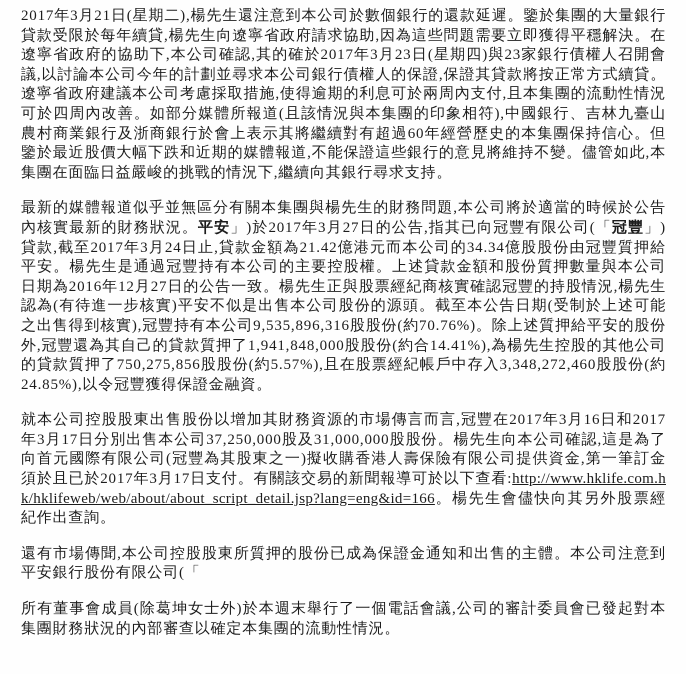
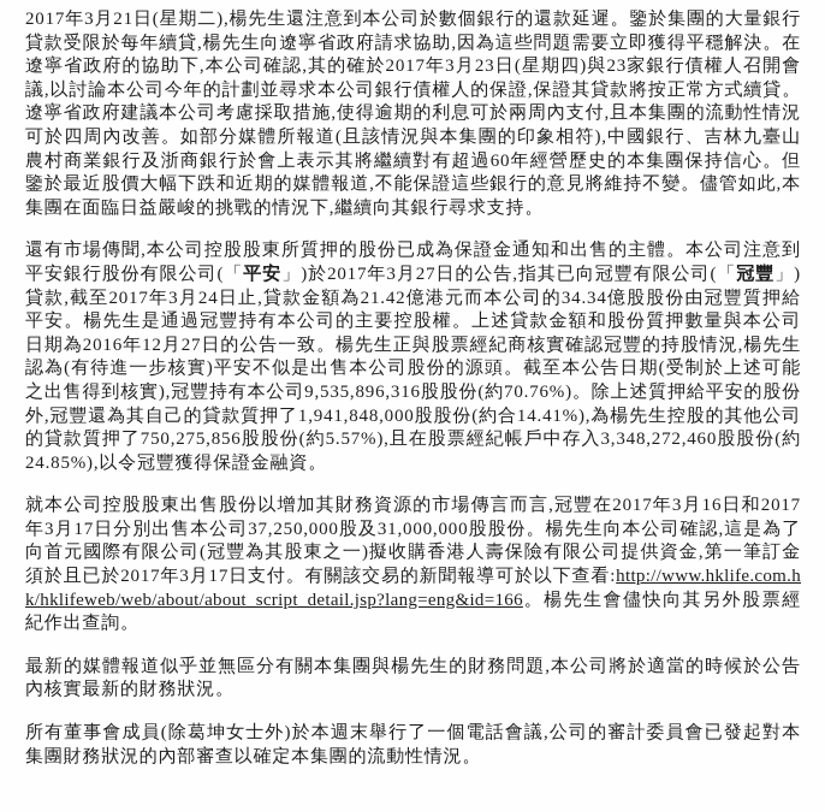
  2017年3月21日(星期二),楊先生還注意到本公司於數個銀行的還款延遲。鑒於集團的大量銀行貸款受限於每年續貸,楊先生向遼寧省政府請求協助,因為這些問題需要立即獲得平穩解決。在遼寧省政府的協助下,本公司確認,其的確於2017年3月23日(星期四)與23家銀行債權人召開會議,以討論本公司今年的計劃並尋求本公司銀行債權人的保證,保證其貸款將按正常方式續貸。遼寧省政府建議本公司考慮採取措施,使得逾期的利息可於兩周內支付,且本集團的流動性情況可於四周內改善。如部分媒體所報道(且該情況與本集團的印象相符),中國銀行、吉林九臺山農村商業銀行及浙商銀行於會上表示其將繼續對有超過60年經營歷史的本集團保持信心。但鑒於最近股價大幅下跌和近期的媒體報道,不能保證這些銀行的意見將維持不變。儘管如此,本集團在面臨日益嚴峻的挑戰的情況下,繼續向其銀行尋求支持。
- 最新的媒體報道似乎並無區分有關本集團與楊先生的財務問題,本公司將於適當的時候於公告內核實最新的財務狀況。平安」)於2017年3月27日的公告,指其已向冠豐有限公司(「冠豐」)貸款,截至2017年3月24日止,貸款金額為21.42億港元而本公司的34.34億股股份由冠豐質押給平安。楊先生是通過冠豐持有本公司的主要控股權。上述貸款金額和股份質押數量與本公司日期為2016年12月27日的公告一致。楊先生正與股票經紀商核實確認冠豐的持股情況,楊先生認為(有待進一步核實)平安不似是出售本公司股份的源頭。截至本公告日期(受制於上述可能之出售得到核實),冠豐持有本公司9,535,896,316股股份(約70.76%)。除上述質押給平安的股份外,冠豐還為其自己的貸款質押了1,941,848,000股股份(約合14.41%),為楊先生控股的其他公司的貸款質押了750,275,856股股份(約5.57%),且在股票經紀帳戶中存入3,348,272,460股股份(約24.85%),以令冠豐獲得保證金融資。
+ 還有市場傳聞,本公司控股股東所質押的股份已成為保證金通知和出售的主體。本公司注意到平安銀行股份有限公司(「平安」)於2017年3月27日的公告,指其已向冠豐有限公司(「冠豐」)貸款,截至2017年3月24日止,貸款金額為21.42億港元而本公司的34.34億股股份由冠豐質押給平安。楊先生是通過冠豐持有本公司的主要控股權。上述貸款金額和股份質押數量與本公司日期為2016年12月27日的公告一致。楊先生正與股票經紀商核實確認冠豐的持股情況,楊先生認為(有待進一步核實)平安不似是出售本公司股份的源頭。截至本公告日期(受制於上述可能之出售得到核實),冠豐持有本公司9,535,896,316股股份(約70.76%)。除上述質押給平安的股份外,冠豐還為其自己的貸款質押了1,941,848,000股股份(約合14.41%),為楊先生控股的其他公司的貸款質押了750,275,856股股份(約5.57%),且在股票經紀帳戶中存入3,348,272,460股股份(約24.85%),以令冠豐獲得保證金融資。
  就本公司控股股東出售股份以增加其財務資源的市場傳言而言,冠豐在2017年3月16日和2017年3月17日分別出售本公司37,250,000股及31,000,000股股份。楊先生向本公司確認,這是為了向首元國際有限公司(冠豐為其股東之一)擬收購香港人壽保險有限公司提供資金,第一筆訂金須於且已於2017年3月17日支付。有關該交易的新聞報導可於以下查看:http://www.hklife.com.hk/hklifeweb/web/about/about_script_detail.jsp?lang=eng&id=166。楊先生會儘快向其另外股票經紀作出查詢。
- 還有市場傳聞,本公司控股股東所質押的股份已成為保證金通知和出售的主體。本公司注意到平安銀行股份有限公司(「
+ 最新的媒體報道似乎並無區分有關本集團與楊先生的財務問題,本公司將於適當的時候於公告內核實最新的財務狀況。
  所有董事會成員(除葛坤女士外)於本週末舉行了一個電話會議,公司的審計委員會已發起對本集團財務狀況的內部審查以確定本集團的流動性情況。
